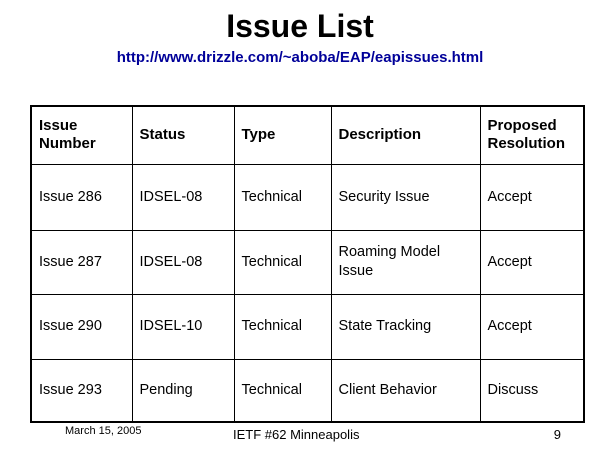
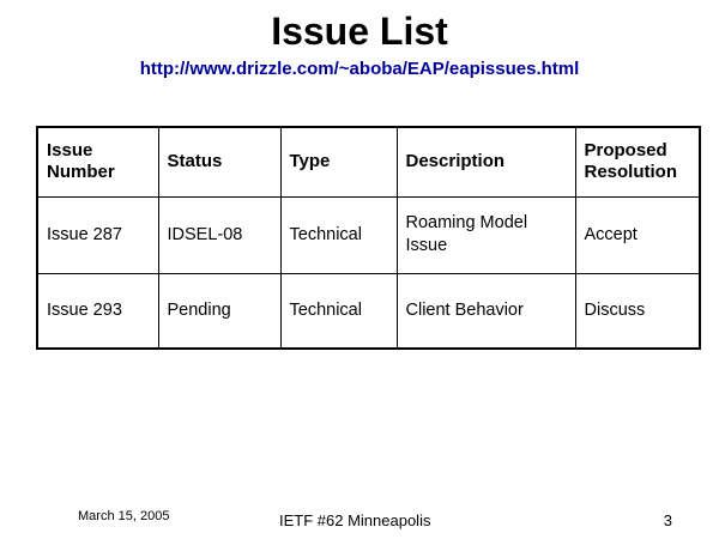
  Issue List
  http://www.drizzle.com/~aboba/EAP/eapissues.html
  Issue Number	Status	Type	Description	Proposed Resolution
- Issue 286	IDSEL-08	Technical	Security Issue	Accept
  Issue 287	IDSEL-08	Technical	Roaming Model Issue	Accept
- Issue 290	IDSEL-10	Technical	State Tracking	Accept
  Issue 293	Pending	Technical	Client Behavior	Discuss
  March 15, 2005
  IETF #62 Minneapolis
- 9
+ 3
